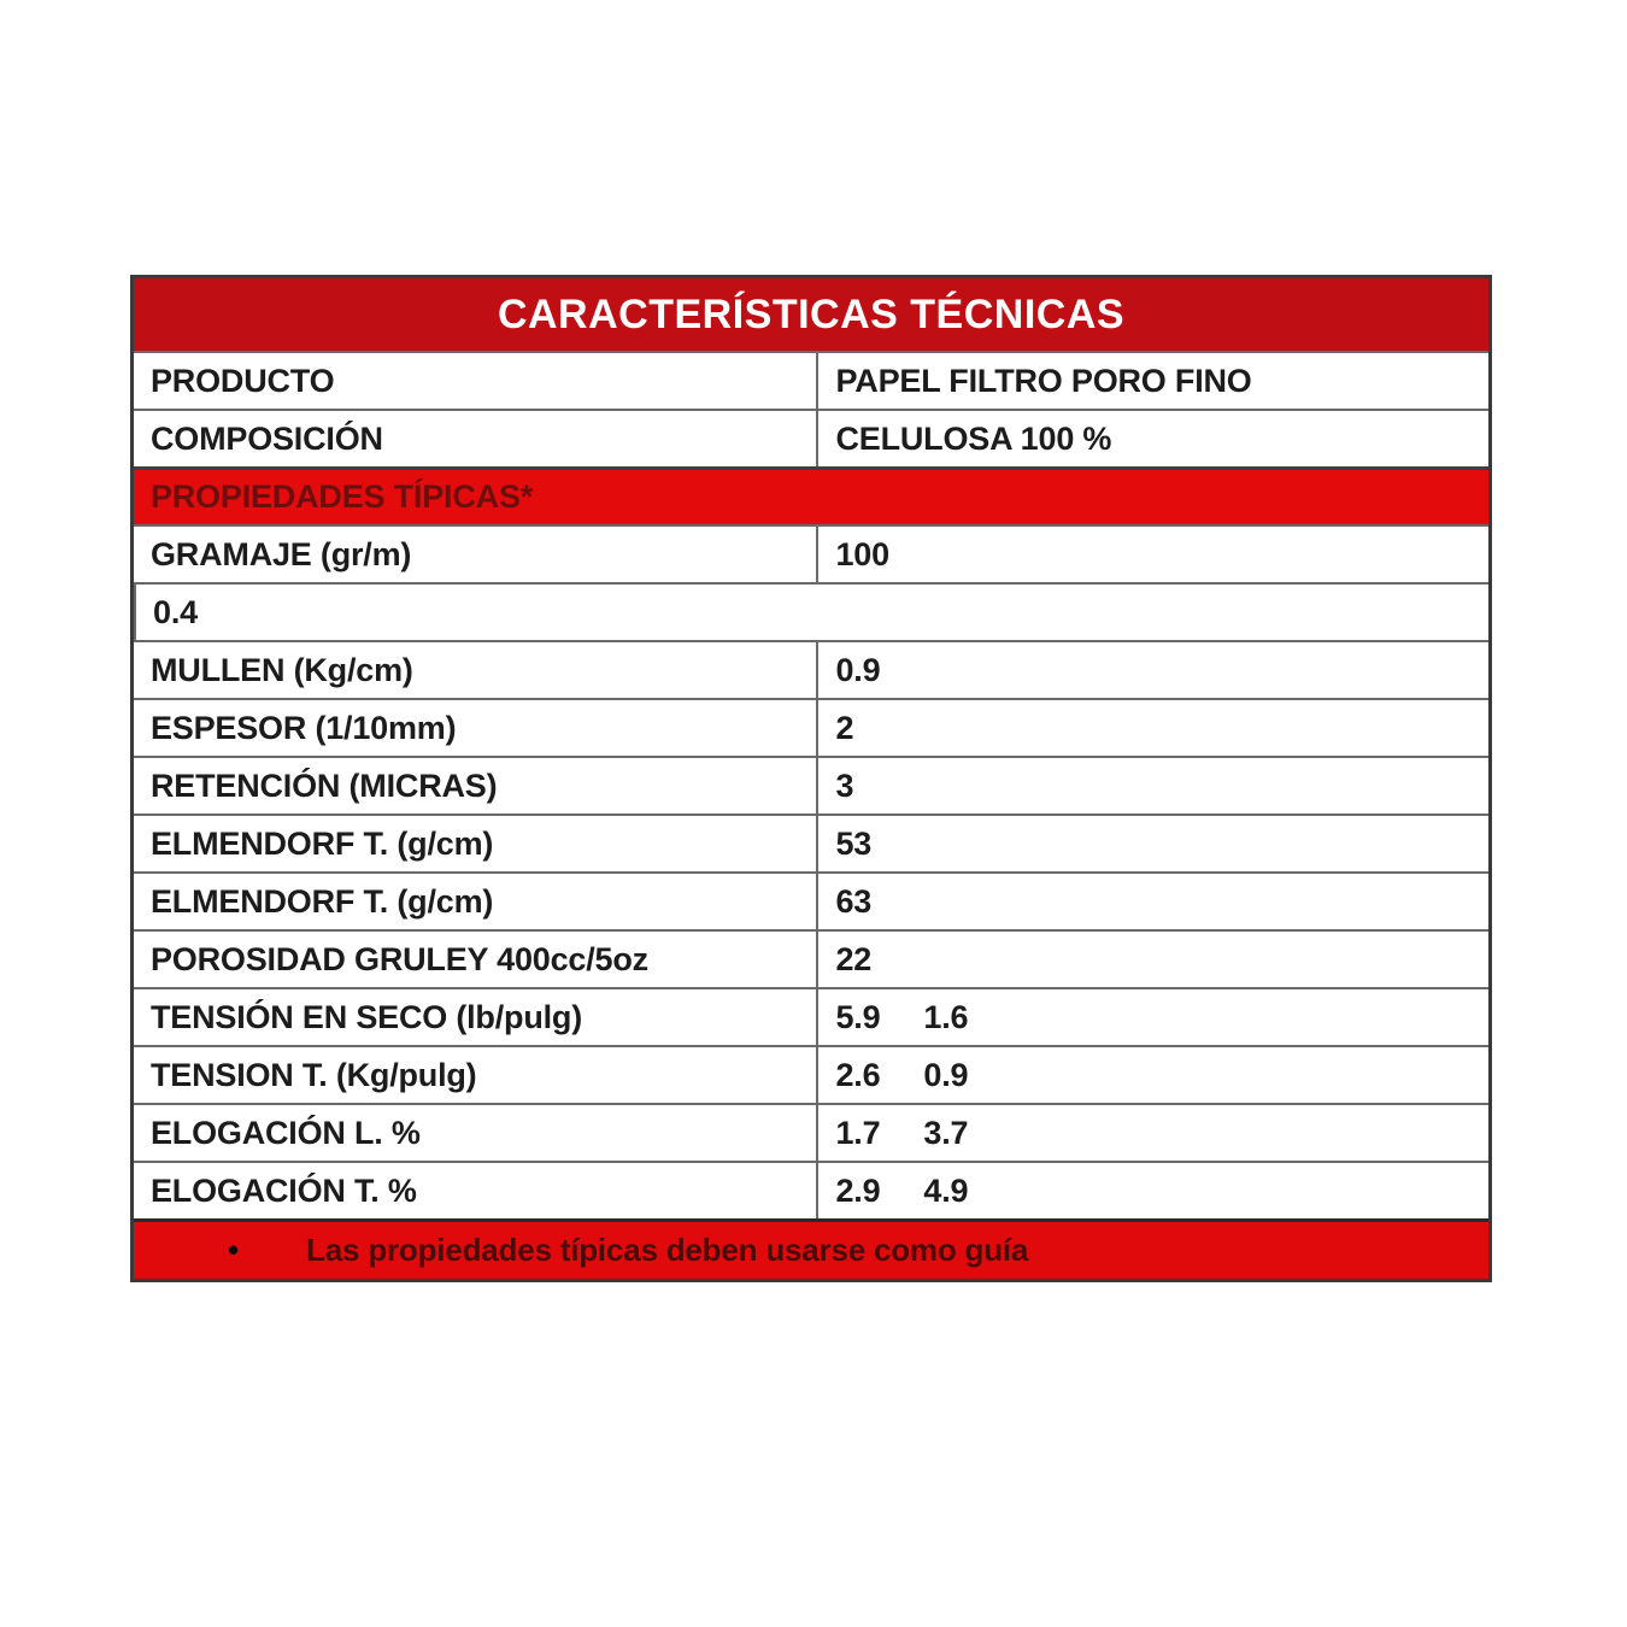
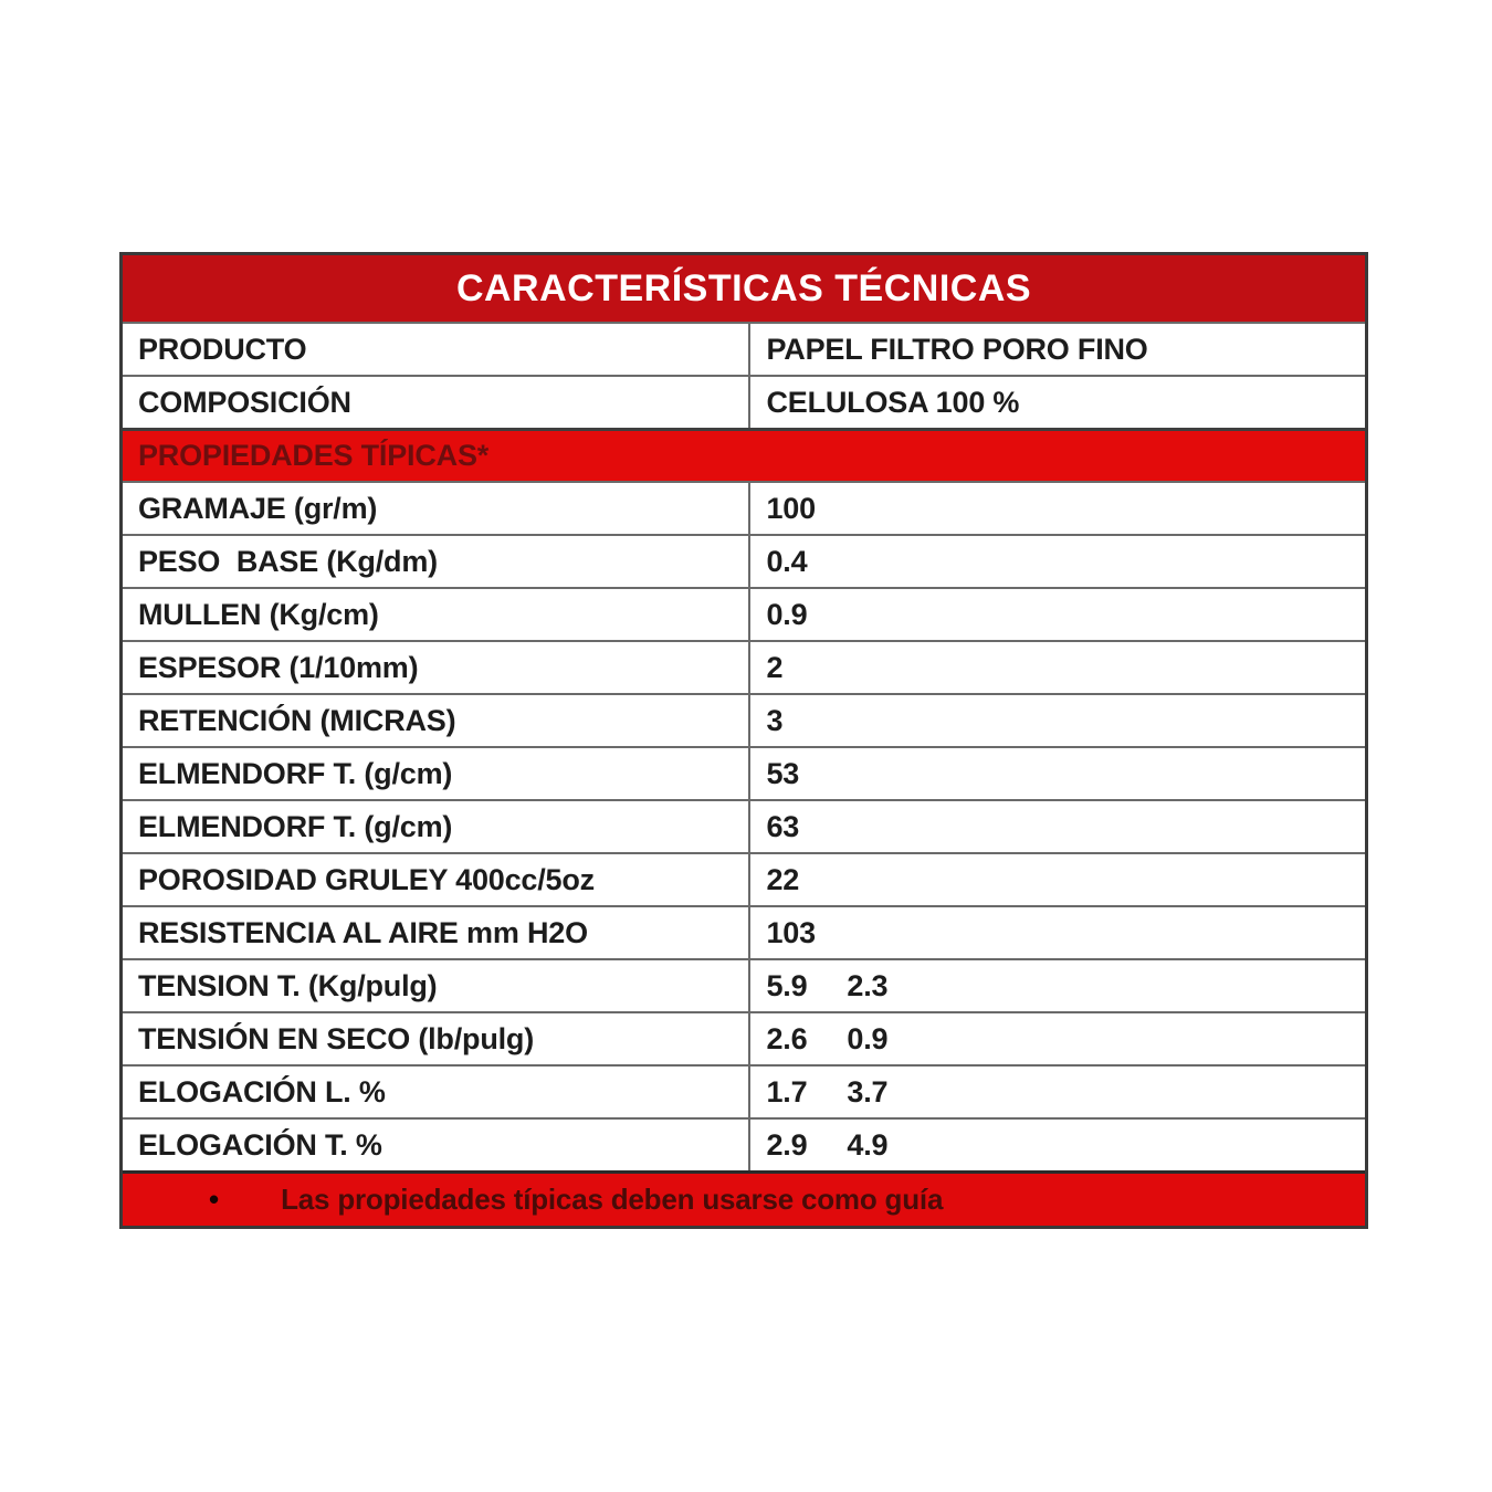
  CARACTERÍSTICAS TÉCNICAS
  PRODUCTO
  PAPEL FILTRO PORO FINO
  COMPOSICIÓN
  CELULOSA 100 %
  PROPIEDADES TÍPICAS*
  GRAMAJE (gr/m)
  100
+ PESO BASE (Kg/dm)
  0.4
  MULLEN (Kg/cm)
  0.9
  ESPESOR (1/10mm)
  2
  RETENCIÓN (MICRAS)
  3
  ELMENDORF T. (g/cm)
  53
  ELMENDORF T. (g/cm)
  63
  POROSIDAD GRULEY 400cc/5oz
  22
+ RESISTENCIA AL AIRE mm H2O
+ 103
- TENSIÓN EN SECO (lb/pulg)
+ TENSION T. (Kg/pulg)
  5.9
- 1.6
+ 2.3
- TENSION T. (Kg/pulg)
+ TENSIÓN EN SECO (lb/pulg)
  2.6
  0.9
  ELOGACIÓN L. %
  1.7
  3.7
  ELOGACIÓN T. %
  2.9
  4.9
  •
  Las propiedades típicas deben usarse como guía
